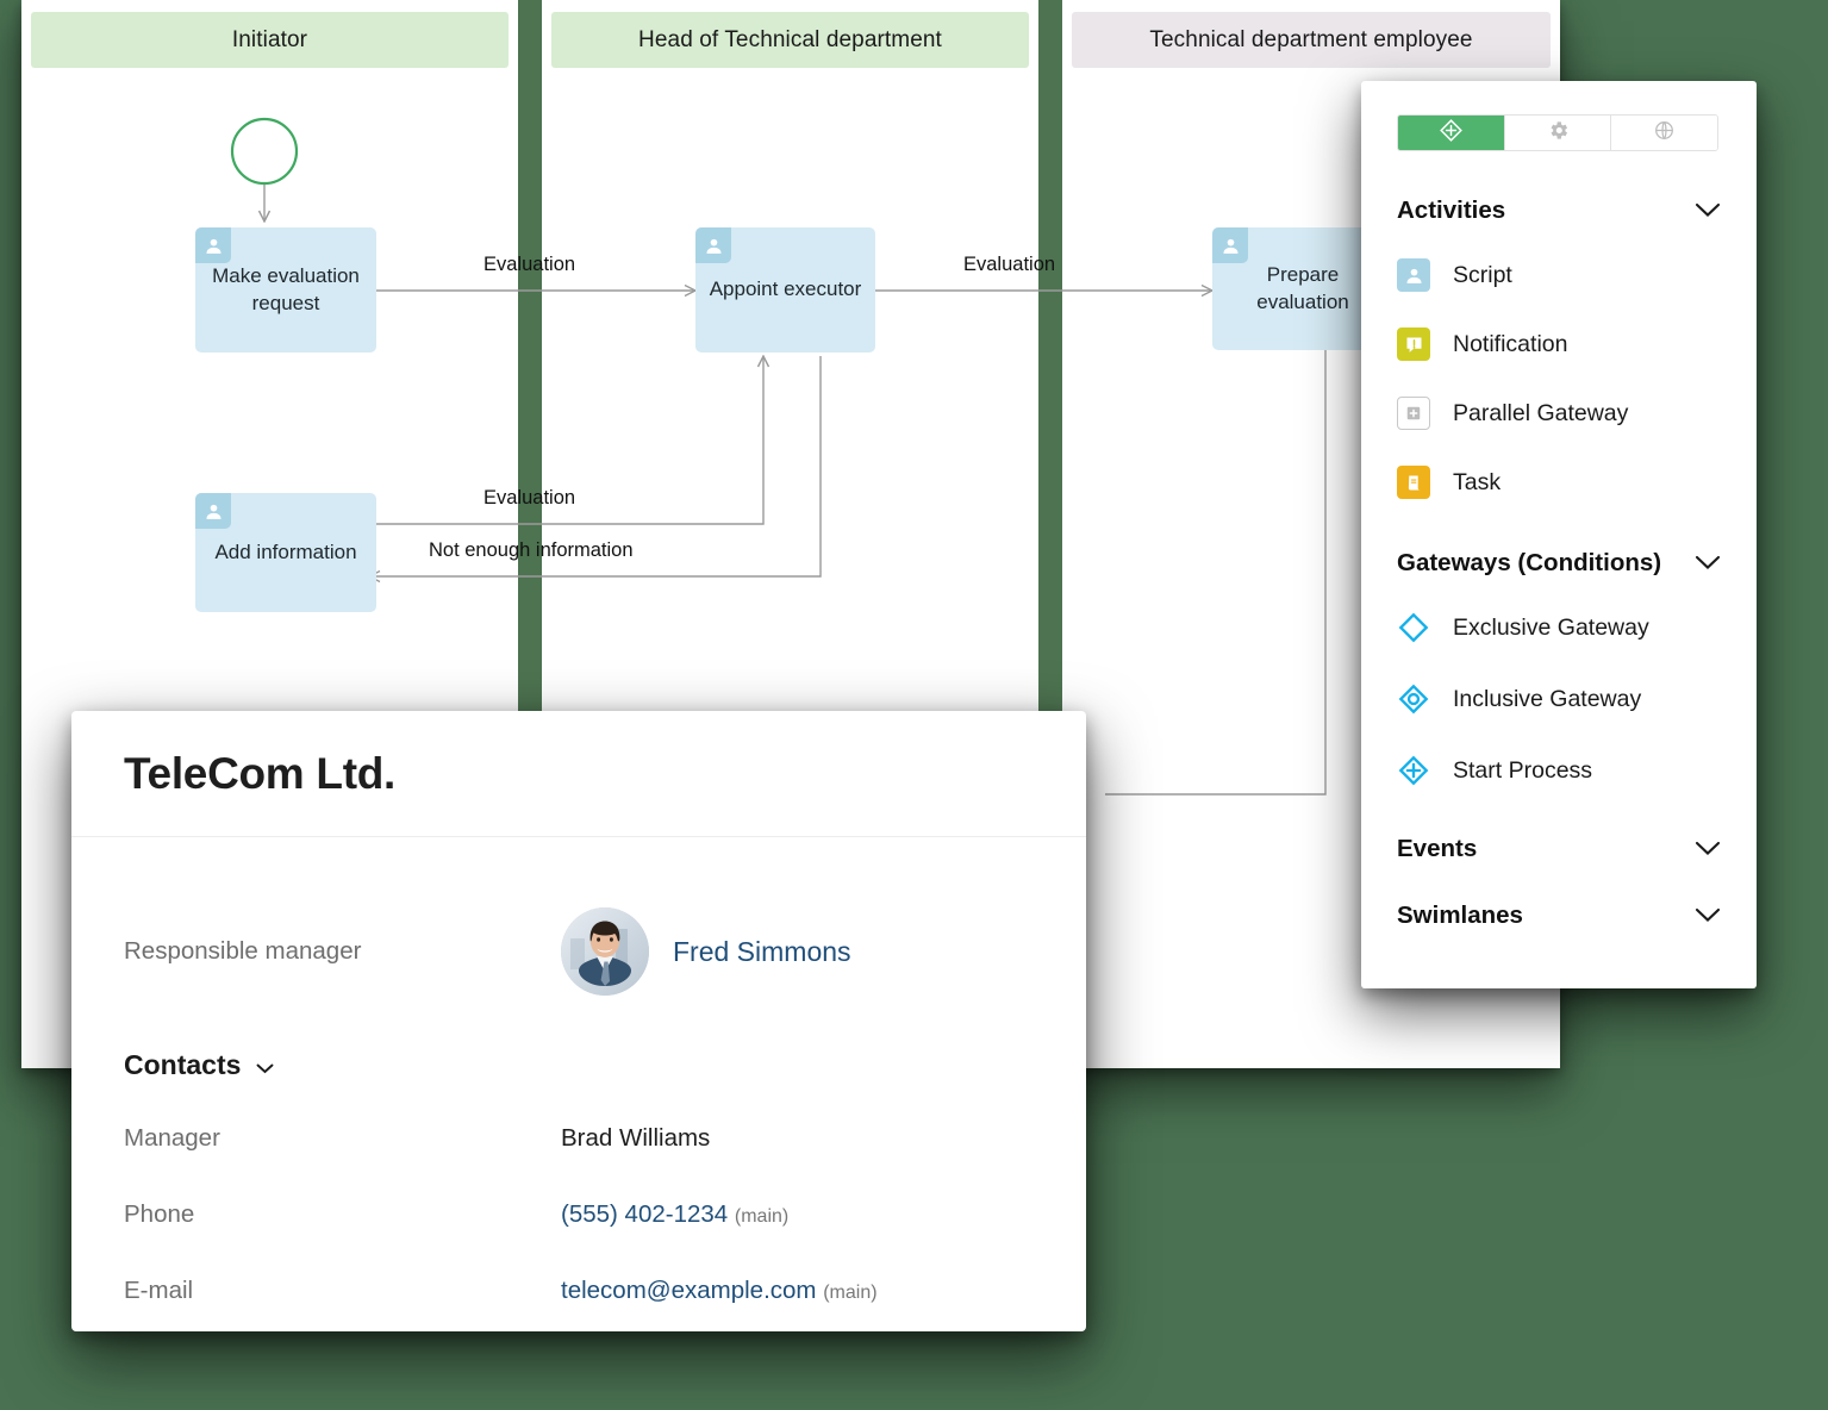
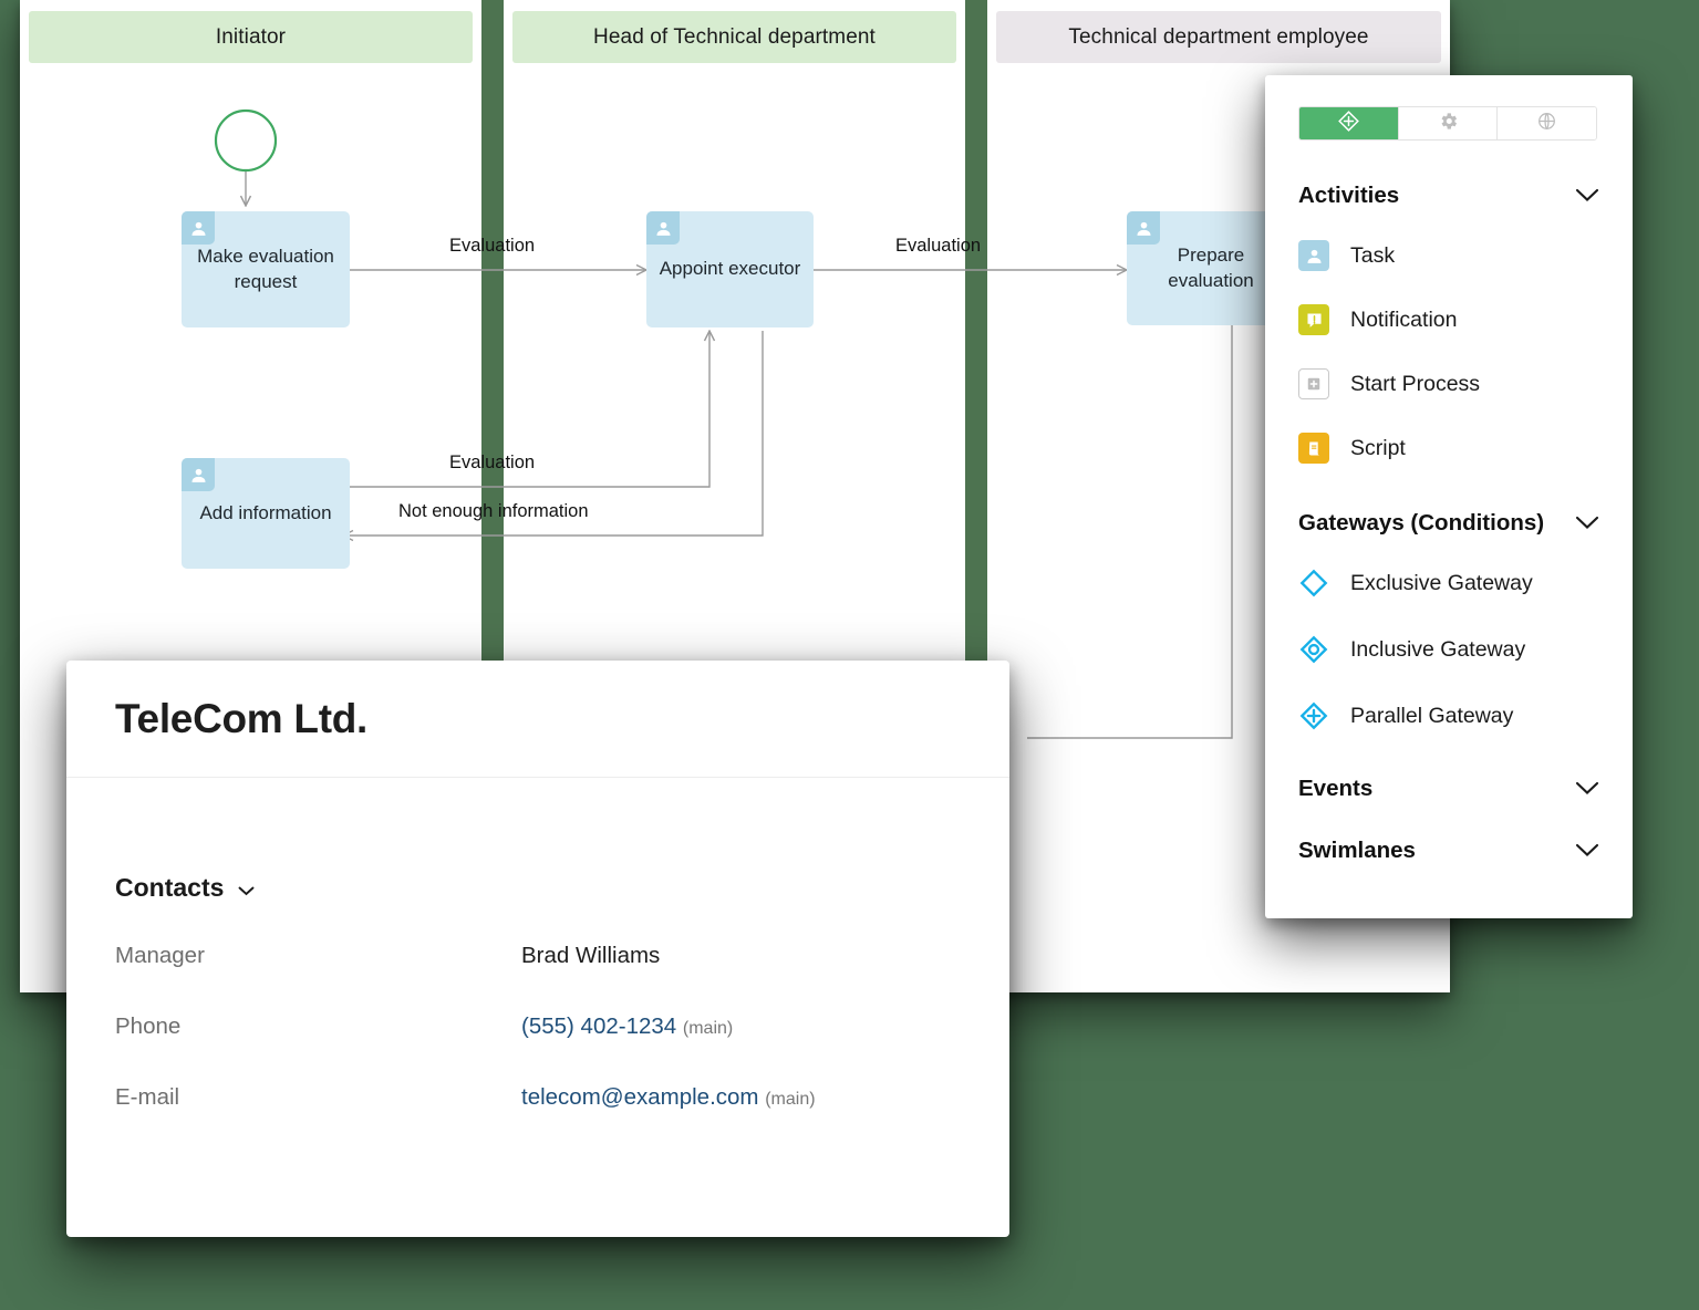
  Initiator
  Head of Technical department
  Technical department employee
  Make evaluation request
  Add information
  Appoint executor
  Prepare evaluation
  Evaluation
  Evaluation
  Evaluation
  Not enough information
  Activities
- Script
+ Task
  Notification
- Parallel Gateway
+ Start Process
- Task
+ Script
  Gateways (Conditions)
  Exclusive Gateway
  Inclusive Gateway
- Start Process
+ Parallel Gateway
  Events
  Swimlanes
  TeleCom Ltd.
- Responsible manager
- Fred Simmons
  Contacts
  Manager
  Brad Williams
  Phone
  (555) 402-1234 (main)
  E-mail
  telecom@example.com (main)
